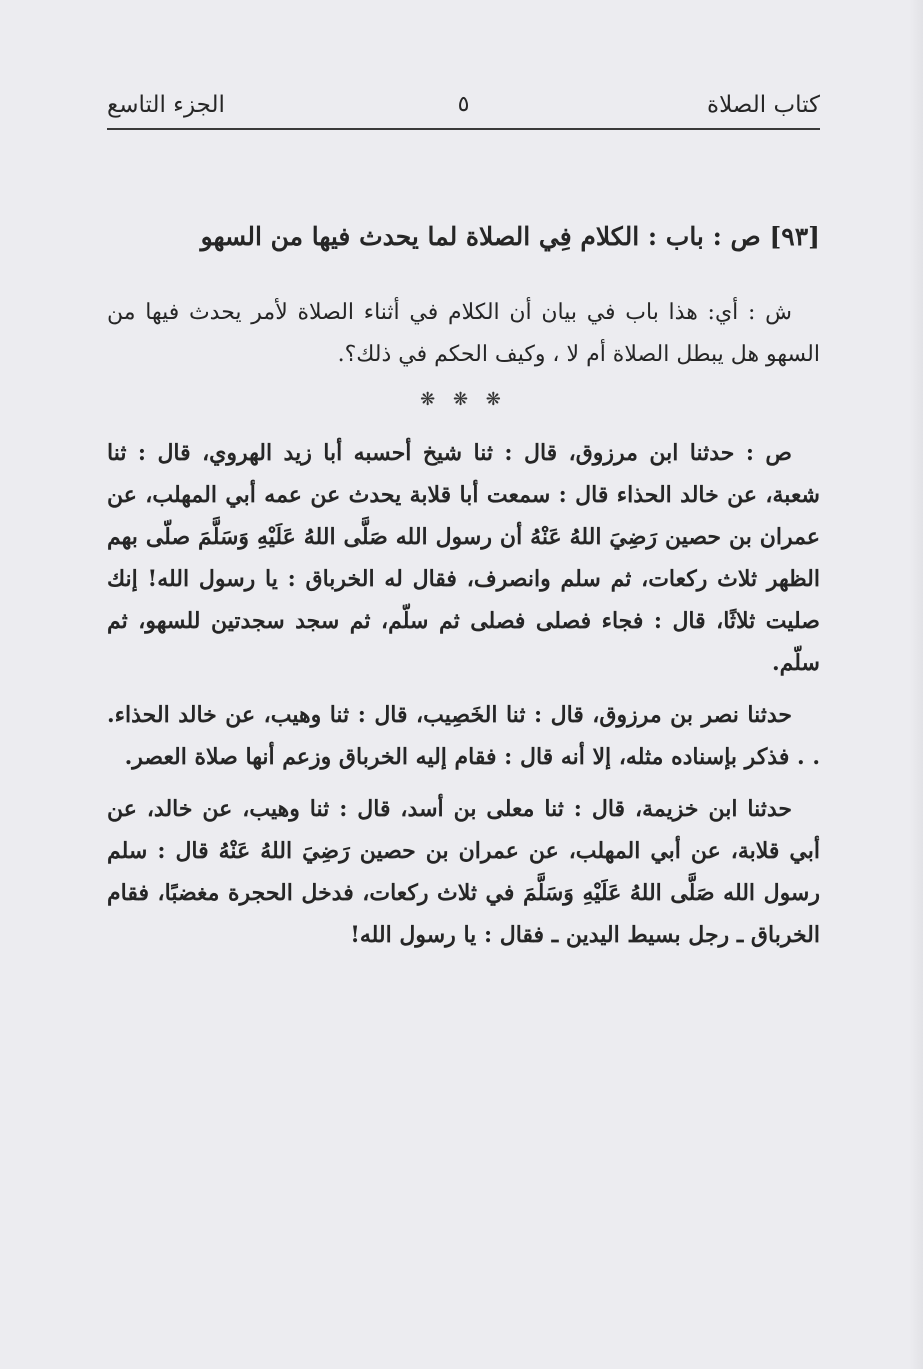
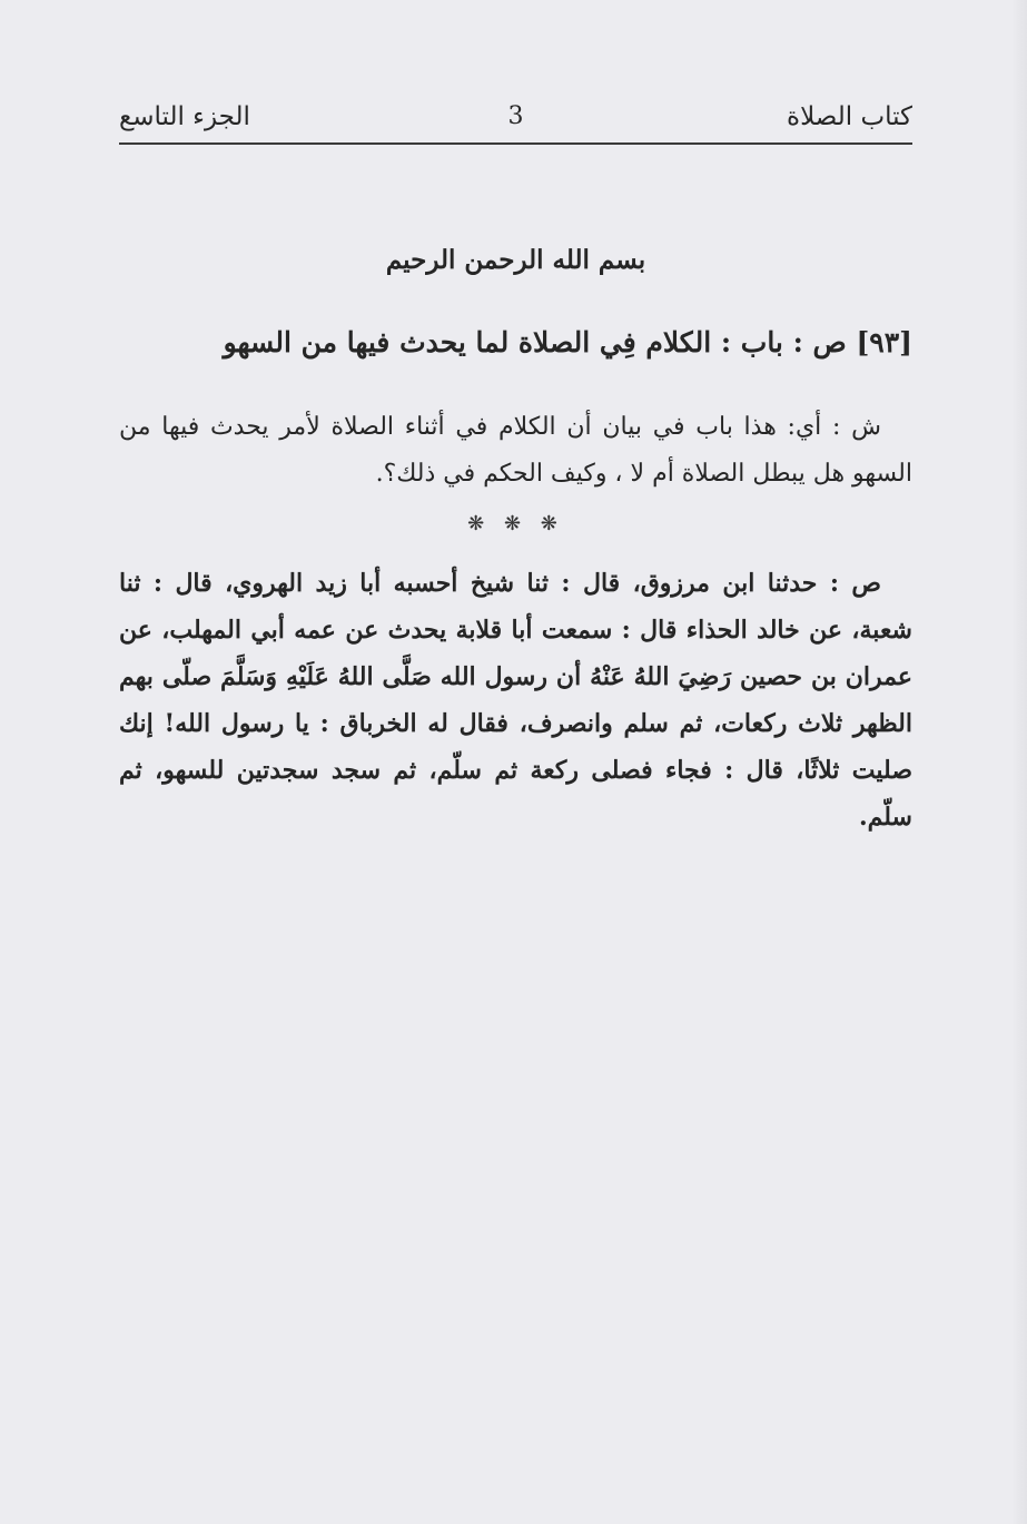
  كتاب الصلاة
- ٥
+ 3
  الجزء التاسع
+ بسم الله الرحمن الرحيم
  [٩٣] ص : باب : الكلام فِي الصلاة لما يحدث فيها من السهو
  ش : أي: هذا باب في بيان أن الكلام في أثناء الصلاة لأمر يحدث فيها من السهو هل يبطل الصلاة أم لا ، وكيف الحكم في ذلك؟.
  ❋ ❋ ❋
- ص : حدثنا ابن مرزوق، قال : ثنا شيخ أحسبه أبا زيد الهروي، قال : ثنا شعبة، عن خالد الحذاء قال : سمعت أبا قلابة يحدث عن عمه أبي المهلب، عن عمران بن حصين رَضِيَ اللهُ عَنْهُ أن رسول الله صَلَّى اللهُ عَلَيْهِ وَسَلَّمَ صلّى بهم الظهر ثلاث ركعات، ثم سلم وانصرف، فقال له الخرباق : يا رسول الله! إنك صليت ثلاثًا، قال : فجاء فصلى فصلى ثم سلّم، ثم سجد سجدتين للسهو، ثم سلّم.
+ ص : حدثنا ابن مرزوق، قال : ثنا شيخ أحسبه أبا زيد الهروي، قال : ثنا شعبة، عن خالد الحذاء قال : سمعت أبا قلابة يحدث عن عمه أبي المهلب، عن عمران بن حصين رَضِيَ اللهُ عَنْهُ أن رسول الله صَلَّى اللهُ عَلَيْهِ وَسَلَّمَ صلّى بهم الظهر ثلاث ركعات، ثم سلم وانصرف، فقال له الخرباق : يا رسول الله! إنك صليت ثلاثًا، قال : فجاء فصلى ركعة ثم سلّم، ثم سجد سجدتين للسهو، ثم سلّم.
- حدثنا نصر بن مرزوق، قال : ثنا الخَصِيب، قال : ثنا وهيب، عن خالد الحذاء. . . فذكر بإسناده مثله، إلا أنه قال : فقام إليه الخرباق وزعم أنها صلاة العصر.
- حدثنا ابن خزيمة، قال : ثنا معلى بن أسد، قال : ثنا وهيب، عن خالد، عن أبي قلابة، عن أبي المهلب، عن عمران بن حصين رَضِيَ اللهُ عَنْهُ قال : سلم رسول الله صَلَّى اللهُ عَلَيْهِ وَسَلَّمَ في ثلاث ركعات، فدخل الحجرة مغضبًا، فقام الخرباق ـ رجل بسيط اليدين ـ فقال : يا رسول الله!
